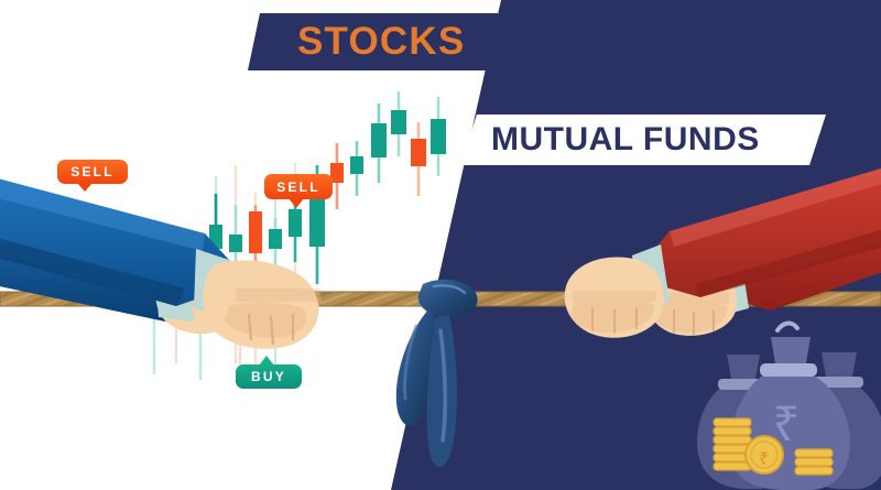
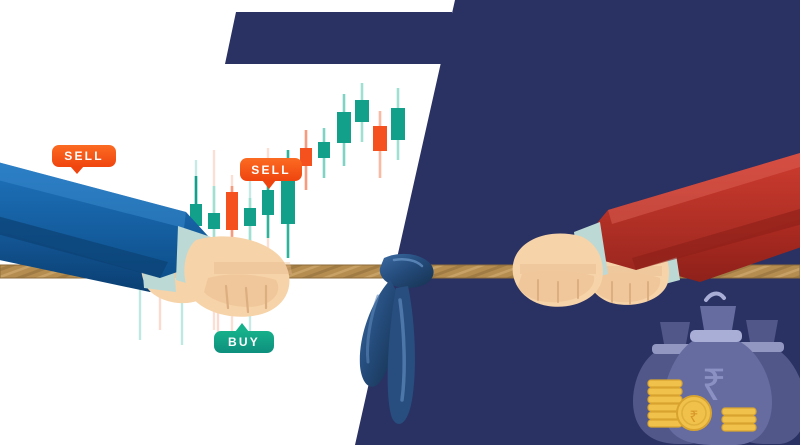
  ₹
  ₹
- STOCKS
- MUTUAL FUNDS
  SELL
  SELL
  BUY
